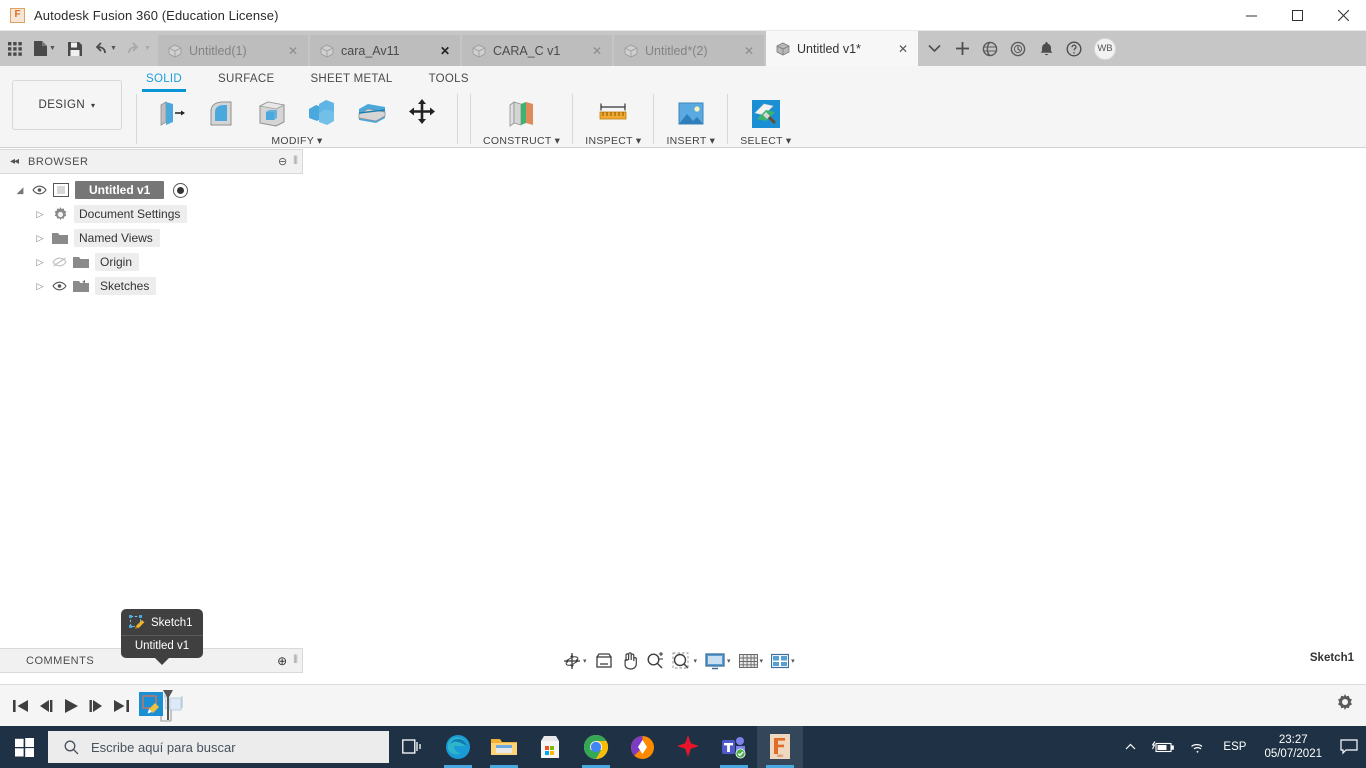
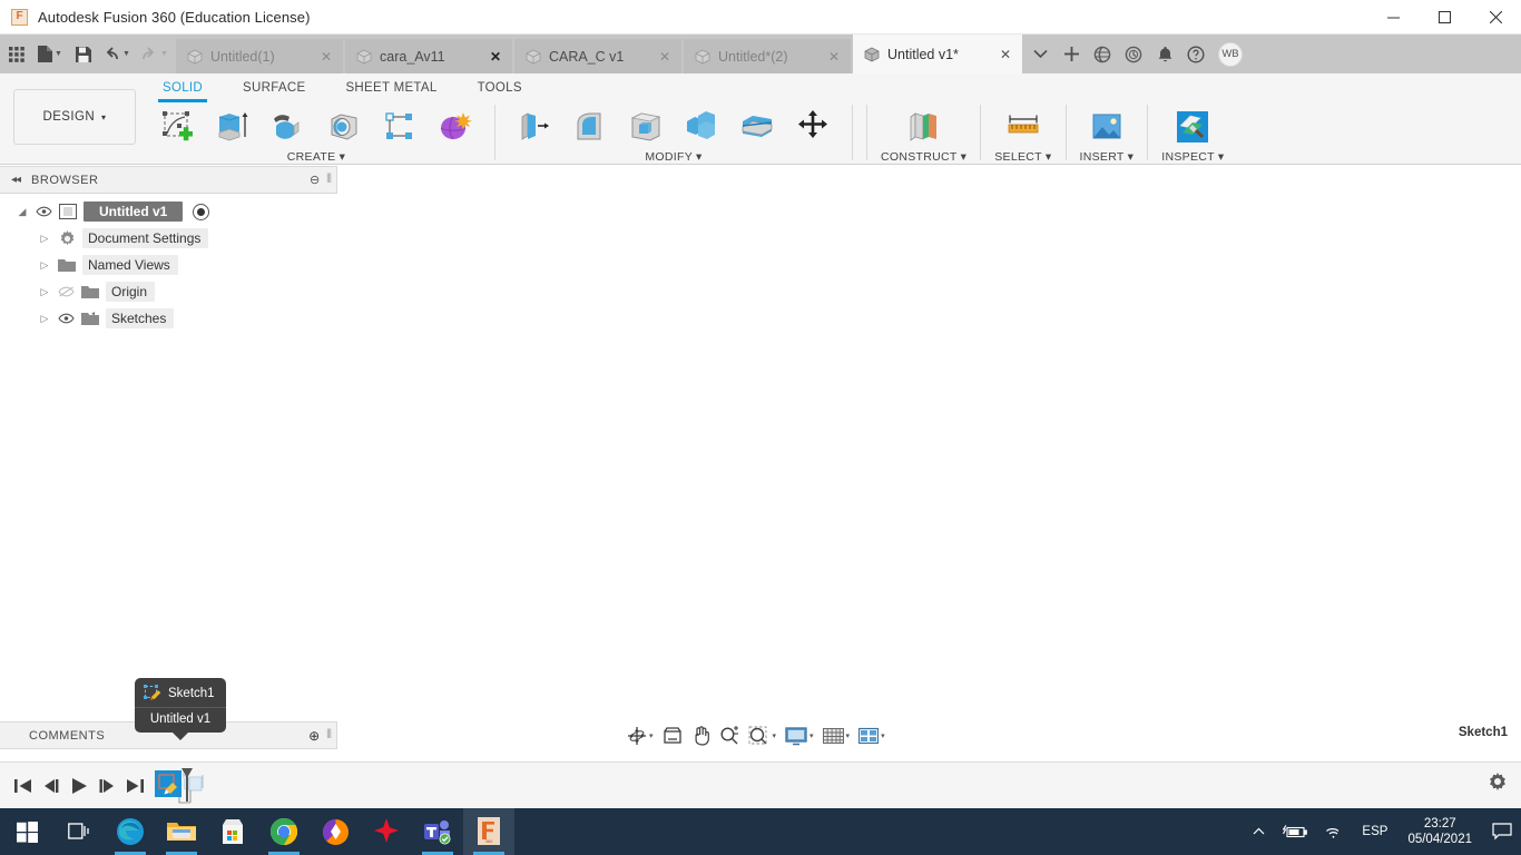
  F
  Autodesk Fusion 360 (Education License)
  Untitled(1)
  ✕
  cara_Av11
  ✕
  CARA_C v1
  ✕
  Untitled*(2)
  ✕
  Untitled v1*
  ✕
  WB
  DESIGN
  ▾
  SOLID
  SURFACE
  SHEET METAL
  TOOLS
+ CREATE ▾
  MODIFY ▾
  CONSTRUCT ▾
- INSPECT ▾
+ SELECT ▾
  INSERT ▾
- SELECT ▾
+ INSPECT ▾
  ◂◂
  BROWSER
  ⊖
  ⦀
  ◢
  Untitled v1
  ▷
  Document Settings
  ▷
  Named Views
  ▷
  Origin
  ▷
  Sketches
  Sketch1
  COMMENTS
  ⊕
  ⦀
  Sketch1
  Untitled v1
- Escribe aquí para buscar
  ESP
  23:27
- 05/07/2021
+ 05/04/2021
